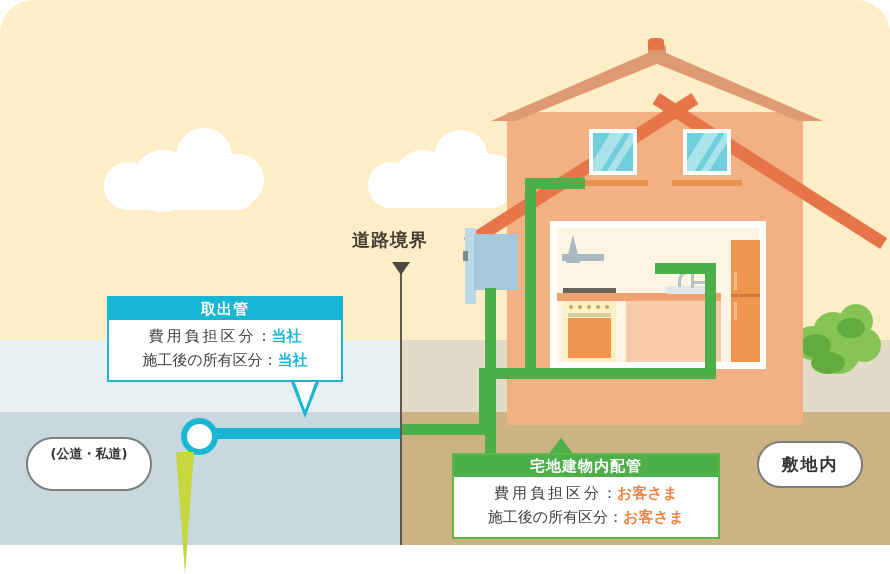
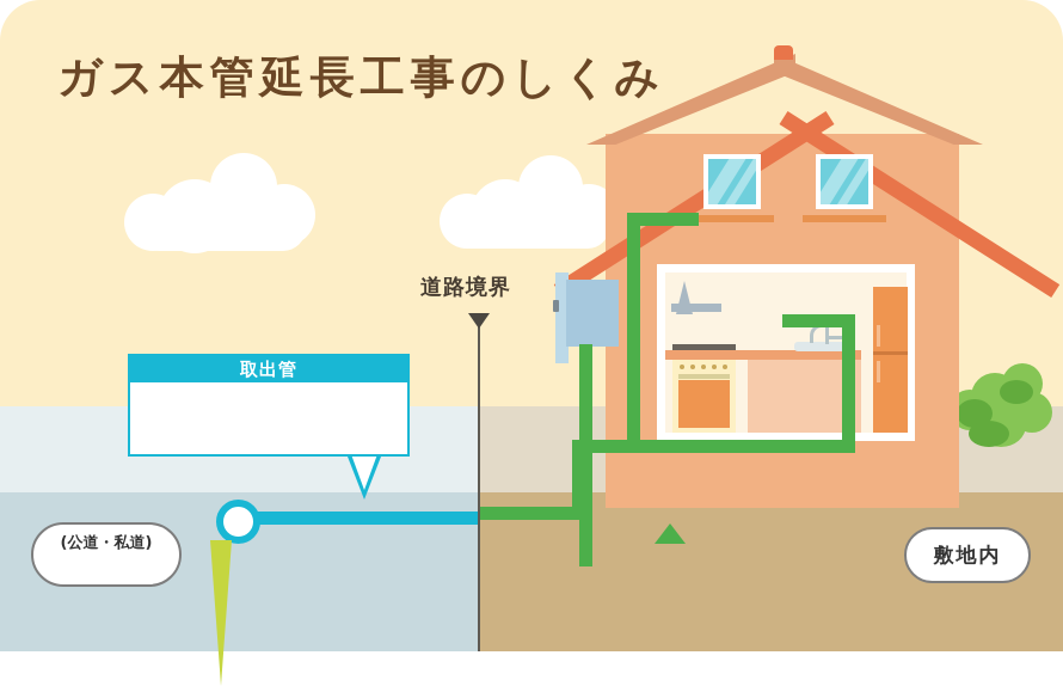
  道路境界
+ ガス本管延長工事のしくみ
  取出管
- 費用負担区分：当社
- 施工後の所有区分：当社
- 宅地建物内配管
- 費用負担区分：お客さま
- 施工後の所有区分：お客さま
  (公道・私道)
  敷地内
